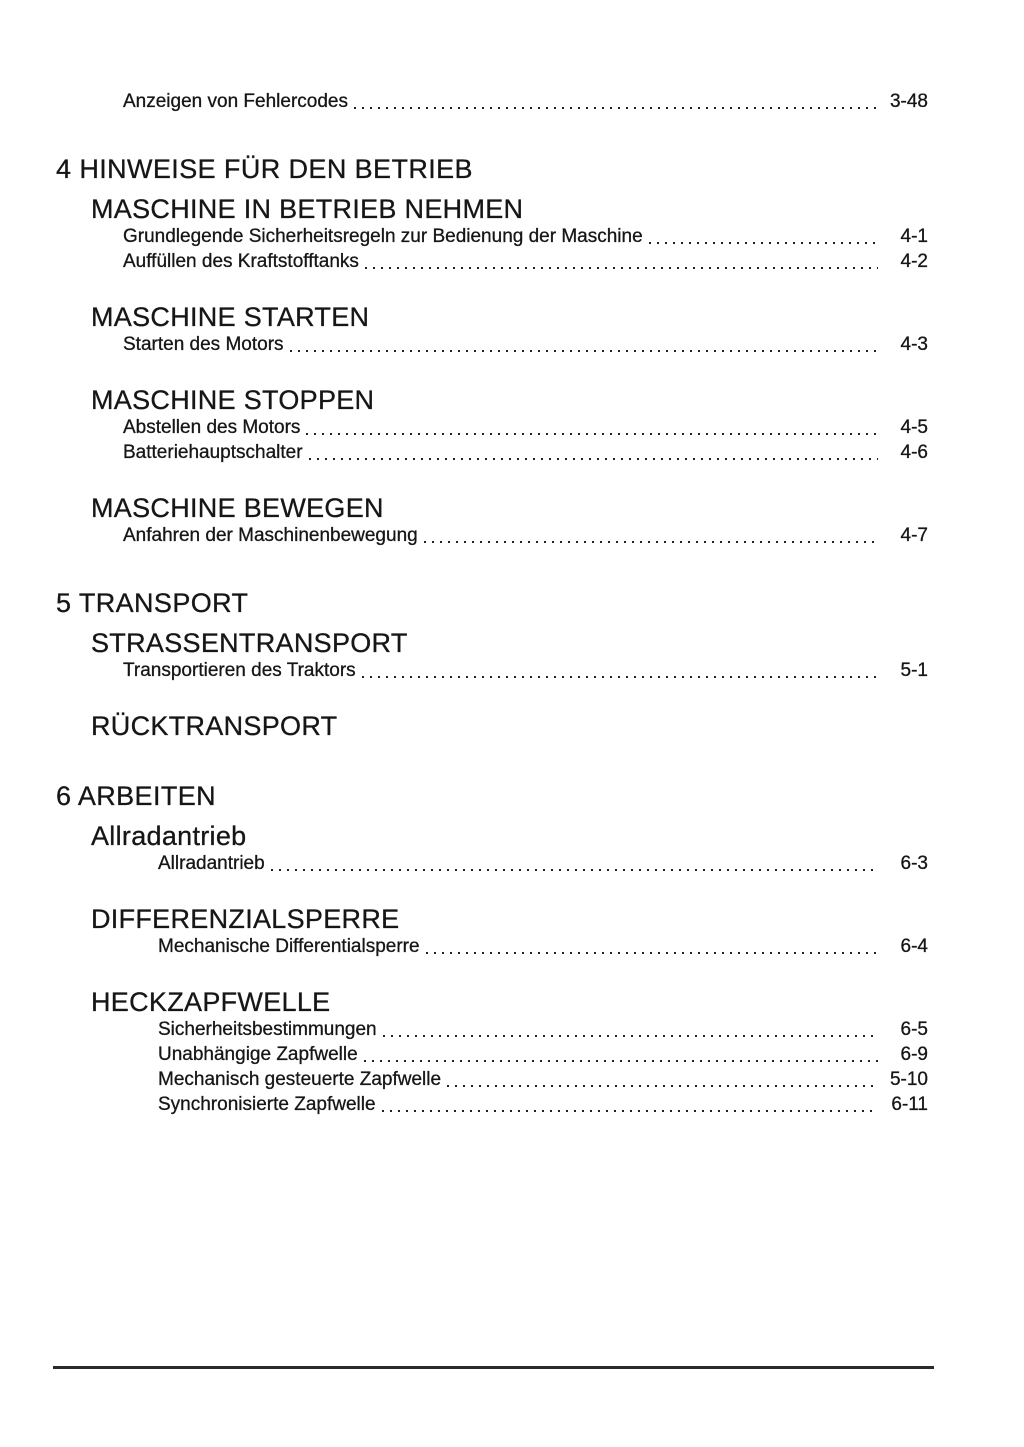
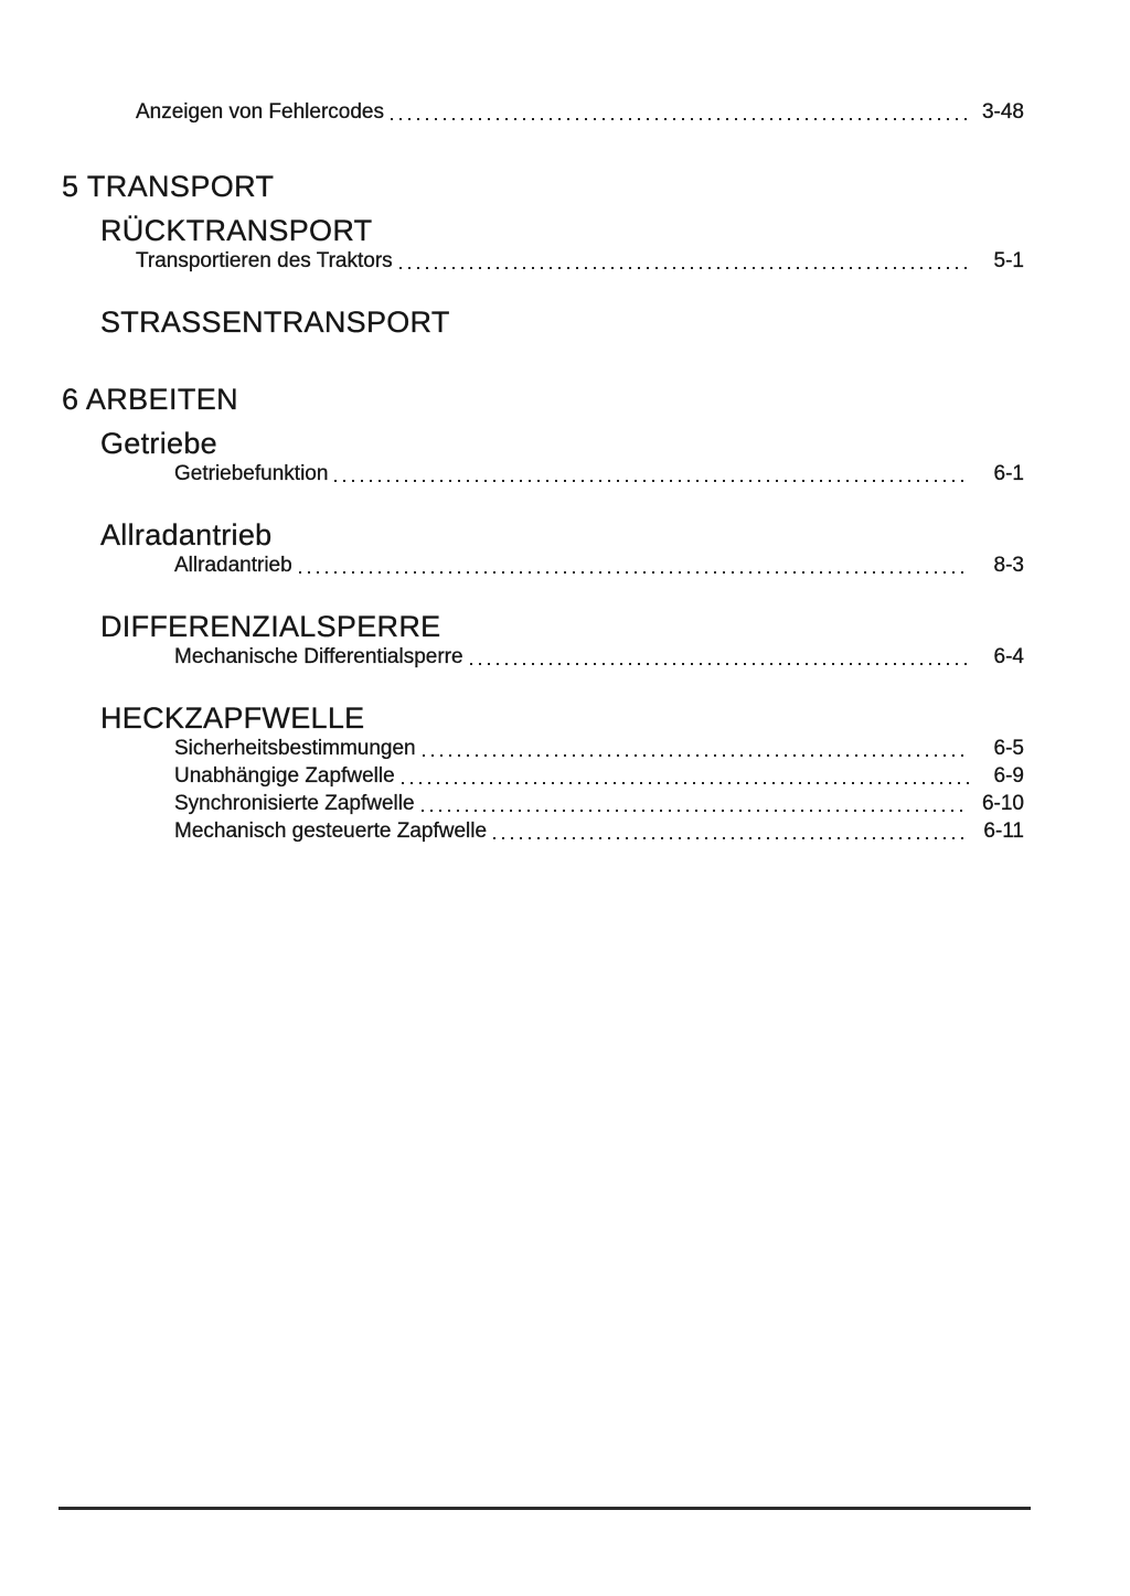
  Anzeigen von Fehlercodes
  3-48
- 4 HINWEISE FÜR DEN BETRIEB
- MASCHINE IN BETRIEB NEHMEN
- Grundlegende Sicherheitsregeln zur Bedienung der Maschine
- 4-1
- Auffüllen des Kraftstofftanks
- 4-2
- MASCHINE STARTEN
- Starten des Motors
- 4-3
- MASCHINE STOPPEN
- Abstellen des Motors
- 4-5
- Batteriehauptschalter
- 4-6
- MASCHINE BEWEGEN
- Anfahren der Maschinenbewegung
- 4-7
  5 TRANSPORT
- STRASSENTRANSPORT
+ RÜCKTRANSPORT
  Transportieren des Traktors
  5-1
- RÜCKTRANSPORT
+ STRASSENTRANSPORT
  6 ARBEITEN
+ Getriebe
+ Getriebefunktion
+ 6-1
  Allradantrieb
  Allradantrieb
- 6-3
+ 8-3
  DIFFERENZIALSPERRE
  Mechanische Differentialsperre
  6-4
  HECKZAPFWELLE
  Sicherheitsbestimmungen
  6-5
  Unabhängige Zapfwelle
  6-9
- Mechanisch gesteuerte Zapfwelle
+ Synchronisierte Zapfwelle
- 5-10
+ 6-10
- Synchronisierte Zapfwelle
+ Mechanisch gesteuerte Zapfwelle
  6-11
